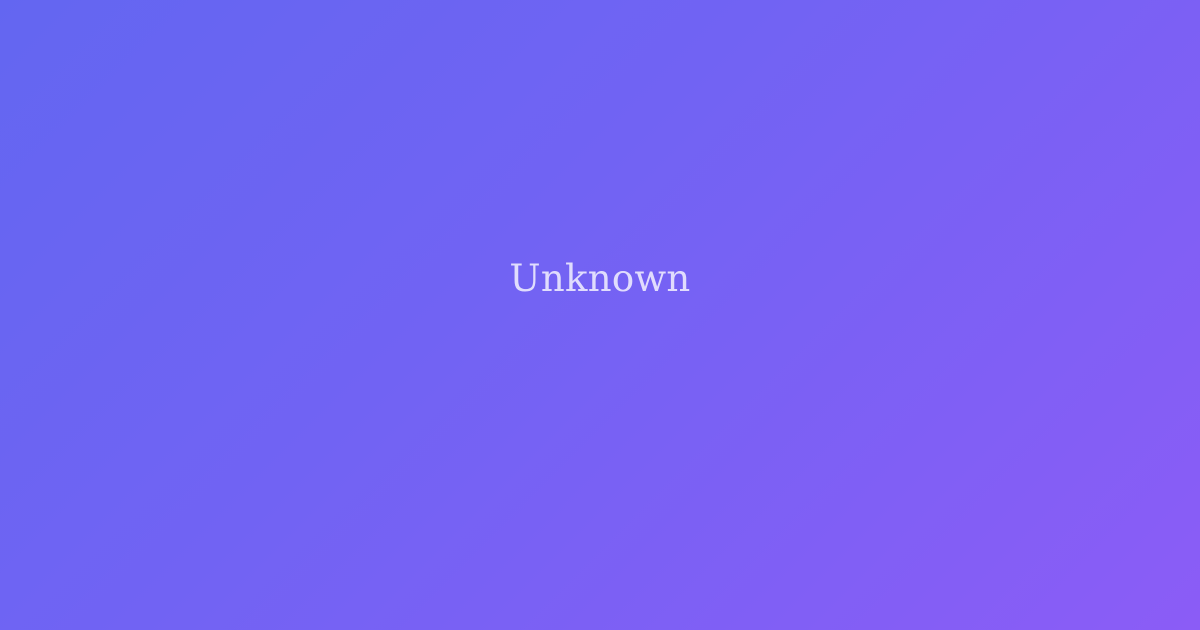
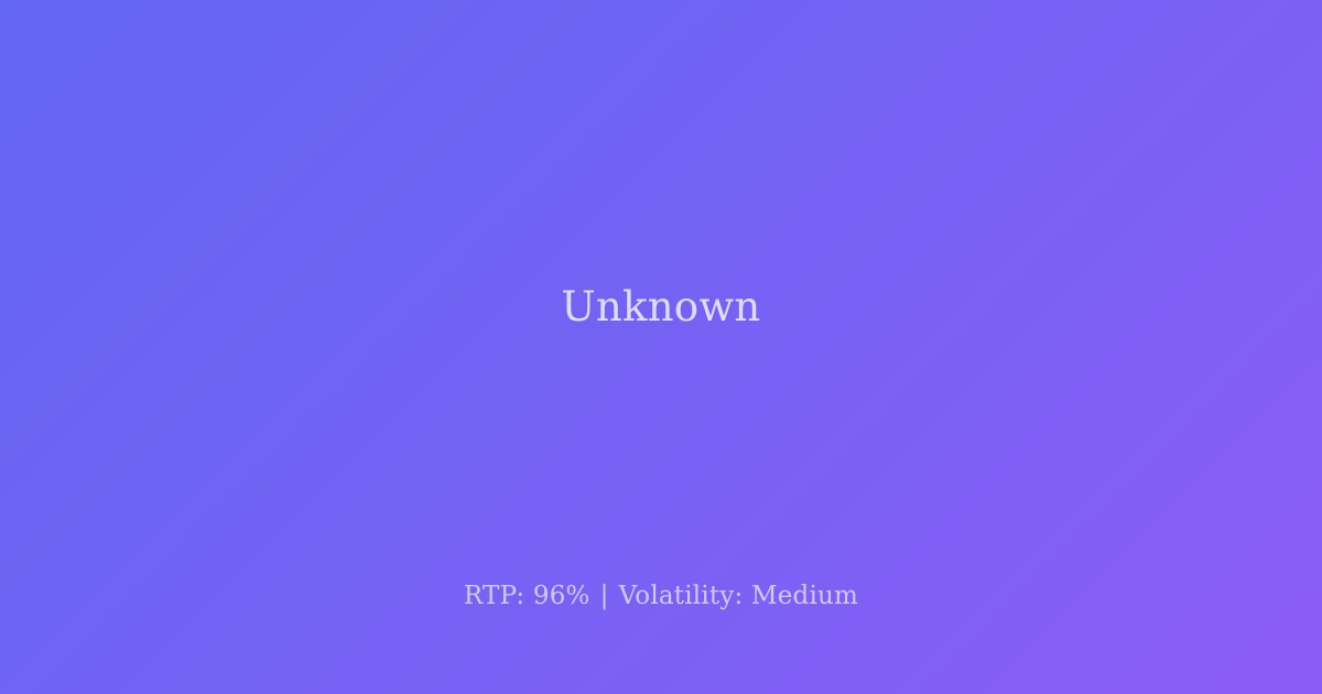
  Unknown
+ RTP: 96%
+ |
+ Volatility: Medium
